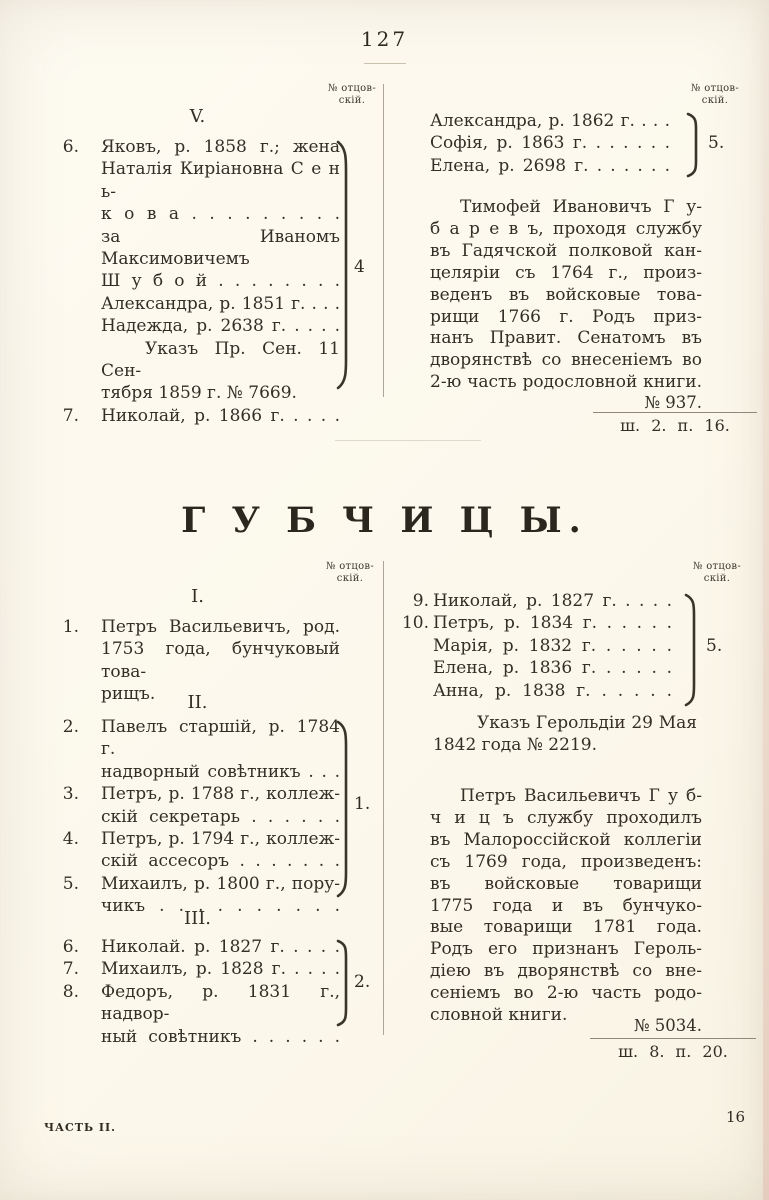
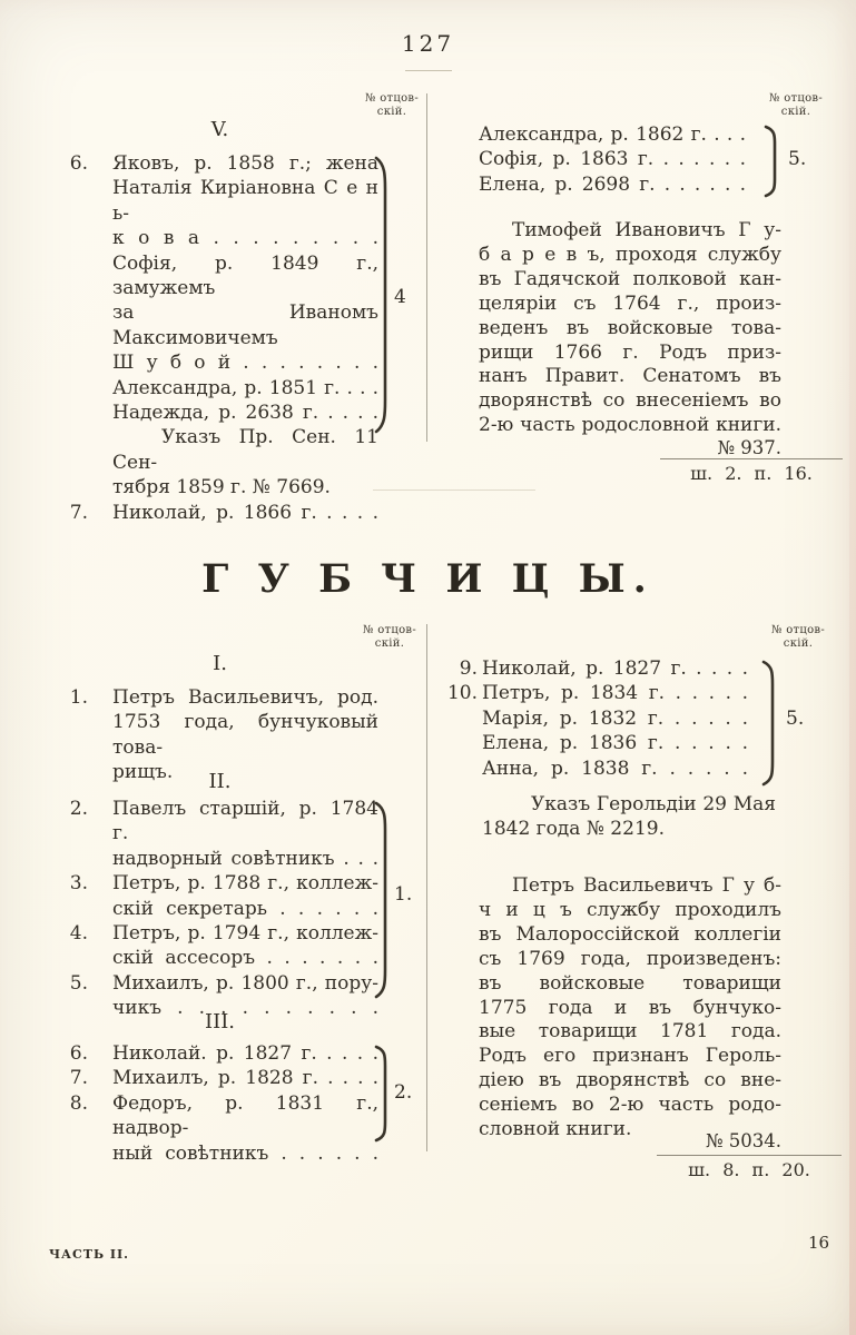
  127
  № отцов-
  скій.
  № отцов-
  скій.
  V.
  6.
  Яковъ, р. 1858 г.; жена
  Наталія Киріановна С е н ь-
  к о в а . . . . . . . . .
+ Софія, р. 1849 г., замужемъ
  за Иваномъ Максимовичемъ
  Ш у б о й . . . . . . . .
  Александра, р. 1851 г. . . .
  Надежда, р. 2638 г. . . . .
  Указъ Пр. Сен. 11 Сен-
  тября 1859 г. № 7669.
  7.
  Николай, р. 1866 г. . . . .
  4
  Александра, р. 1862 г. . . .
  Софія, р. 1863 г. . . . . . .
  Елена, р. 2698 г. . . . . . .
  5.
  Тимофей Ивановичъ Г у-
  б а р е в ъ, проходя службу
  въ Гадячской полковой кан-
  целяріи съ 1764 г., произ-
  веденъ въ войсковые това-
  рищи 1766 г. Родъ приз-
  нанъ Правит. Сенатомъ въ
  дворянствѣ со внесеніемъ во
  2-ю часть родословной книги.
  № 937.
  ш. 2. п. 16.
  Г У Б Ч И Ц Ы.
  № отцов-
  скій.
  № отцов-
  скій.
  I.
  1.
  Петръ Васильевичъ, род.
  1753 года, бунчуковый това-
  рищъ.
  II.
  2.
  Павелъ старшій, р. 1784 г.
  надворный совѣтникъ . . .
  3.
  Петръ, р. 1788 г., коллеж-
  скій секретарь . . . . . .
  4.
  Петръ, р. 1794 г., коллеж-
  скій ассесоръ . . . . . . .
  5.
  Михаилъ, р. 1800 г., пору-
  чикъ . . . . . . . . . .
  1.
  III.
  6.
  Николай. р. 1827 г. . . . .
  7.
  Михаилъ, р. 1828 г. . . . .
  8.
  Федоръ, р. 1831 г., надвор-
  ный совѣтникъ . . . . . .
  2.
  9.
  Николай, р. 1827 г. . . . .
  10.
  Петръ, р. 1834 г. . . . . .
  Марія, р. 1832 г. . . . . .
  Елена, р. 1836 г. . . . . .
  Анна, р. 1838 г. . . . . .
  5.
  Указъ Герольдіи 29 Мая
  1842 года № 2219.
  Петръ Васильевичъ Г у б-
  ч и ц ъ службу проходилъ
  въ Малороссійской коллегіи
  съ 1769 года, произведенъ:
  въ войсковые товарищи
  1775 года и въ бунчуко-
  вые товарищи 1781 года.
  Родъ его признанъ Героль-
  діею въ дворянствѣ со вне-
  сеніемъ во 2-ю часть родо-
  словной книги.
  № 5034.
  ш. 8. п. 20.
  ЧАСТЬ II.
  16
